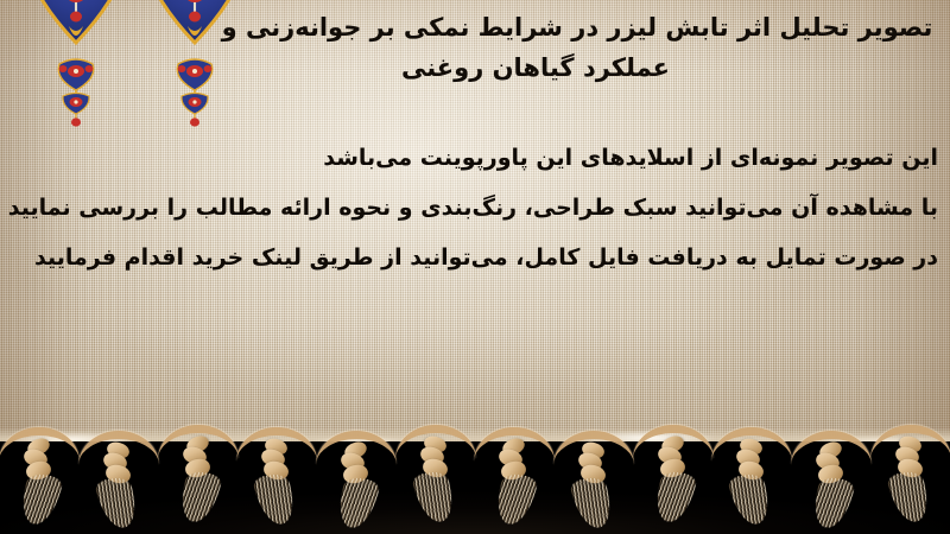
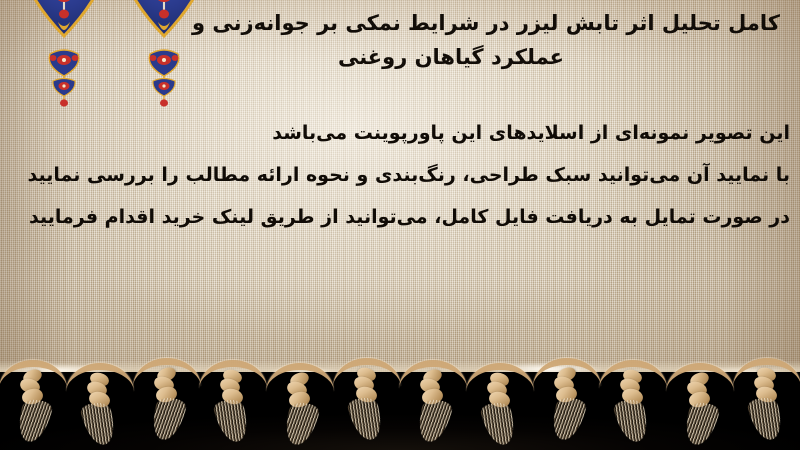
- تصویر تحلیل اثر تابش لیزر در شرایط نمکی بر جوانه‌زنی و
+ کامل تحلیل اثر تابش لیزر در شرایط نمکی بر جوانه‌زنی و
  عملکرد گیاهان روغنی
  این تصویر نمونه‌ای از اسلایدهای این پاورپوینت می‌باشد
- با مشاهده آن می‌توانید سبک طراحی، رنگ‌بندی و نحوه ارائه مطالب را بررسی نمایید
+ با نمایید آن می‌توانید سبک طراحی، رنگ‌بندی و نحوه ارائه مطالب را بررسی نمایید
  در صورت تمایل به دریافت فایل کامل، می‌توانید از طریق لینک خرید اقدام فرمایید
